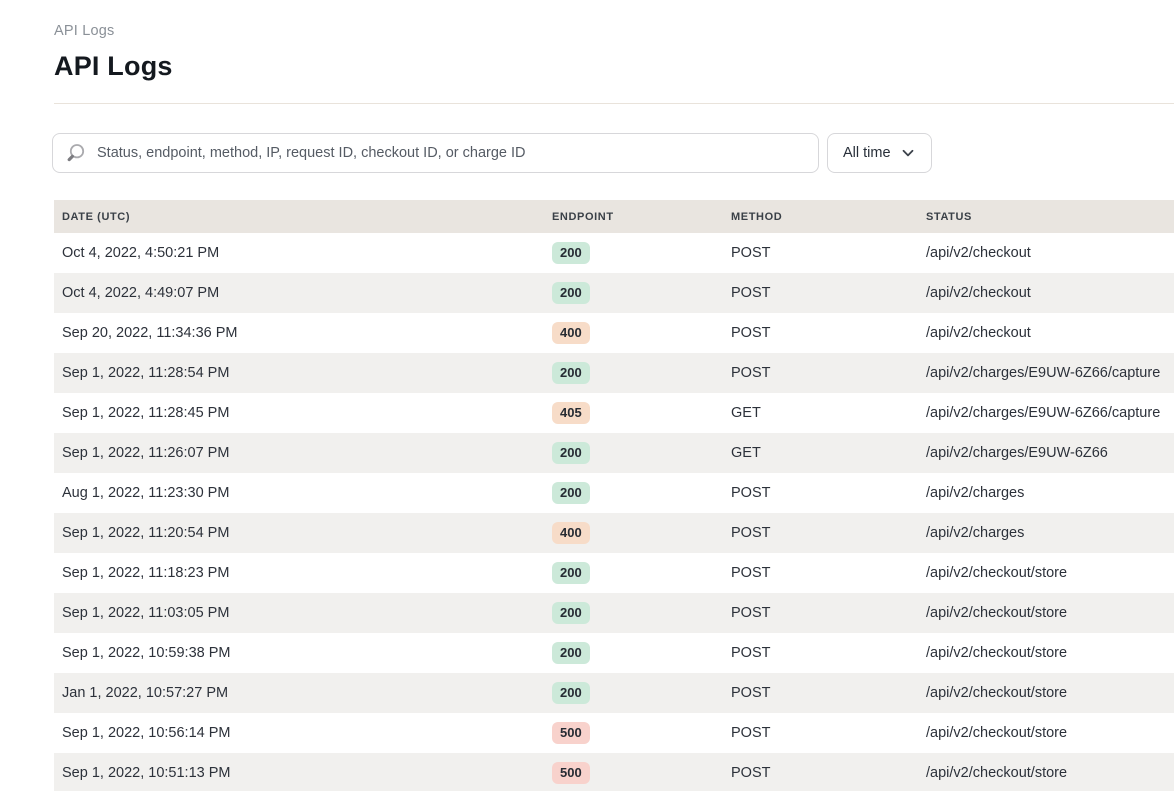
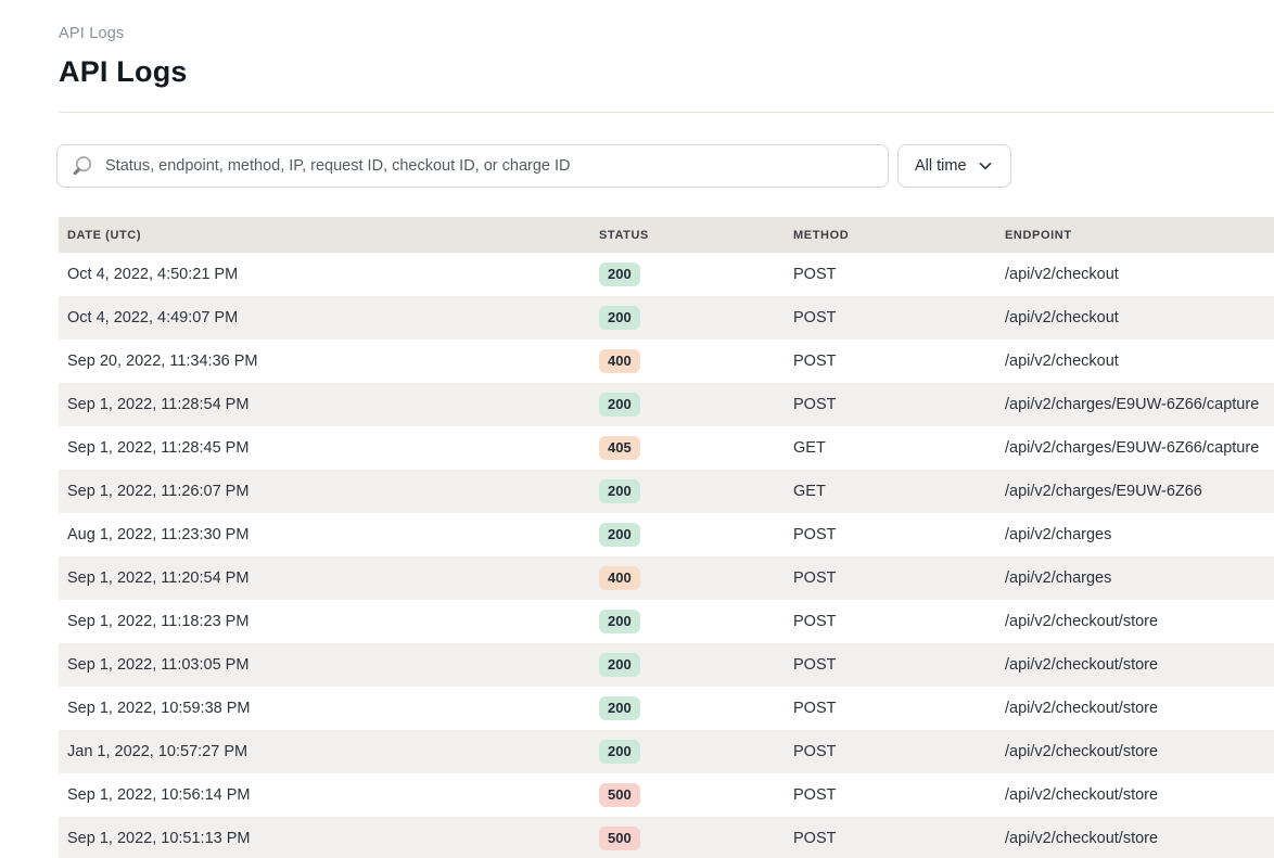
  API Logs
  API Logs
  Status, endpoint, method, IP, request ID, checkout ID, or charge ID
  All time
  DATE (UTC)
- ENDPOINT
+ STATUS
  METHOD
- STATUS
+ ENDPOINT
  Oct 4, 2022, 4:50:21 PM
  200
  POST
  /api/v2/checkout
  Oct 4, 2022, 4:49:07 PM
  200
  POST
  /api/v2/checkout
  Sep 20, 2022, 11:34:36 PM
  400
  POST
  /api/v2/checkout
  Sep 1, 2022, 11:28:54 PM
  200
  POST
  /api/v2/charges/E9UW-6Z66/capture
  Sep 1, 2022, 11:28:45 PM
  405
  GET
  /api/v2/charges/E9UW-6Z66/capture
  Sep 1, 2022, 11:26:07 PM
  200
  GET
  /api/v2/charges/E9UW-6Z66
  Aug 1, 2022, 11:23:30 PM
  200
  POST
  /api/v2/charges
  Sep 1, 2022, 11:20:54 PM
  400
  POST
  /api/v2/charges
  Sep 1, 2022, 11:18:23 PM
  200
  POST
  /api/v2/checkout/store
  Sep 1, 2022, 11:03:05 PM
  200
  POST
  /api/v2/checkout/store
  Sep 1, 2022, 10:59:38 PM
  200
  POST
  /api/v2/checkout/store
  Jan 1, 2022, 10:57:27 PM
  200
  POST
  /api/v2/checkout/store
  Sep 1, 2022, 10:56:14 PM
  500
  POST
  /api/v2/checkout/store
  Sep 1, 2022, 10:51:13 PM
  500
  POST
  /api/v2/checkout/store
